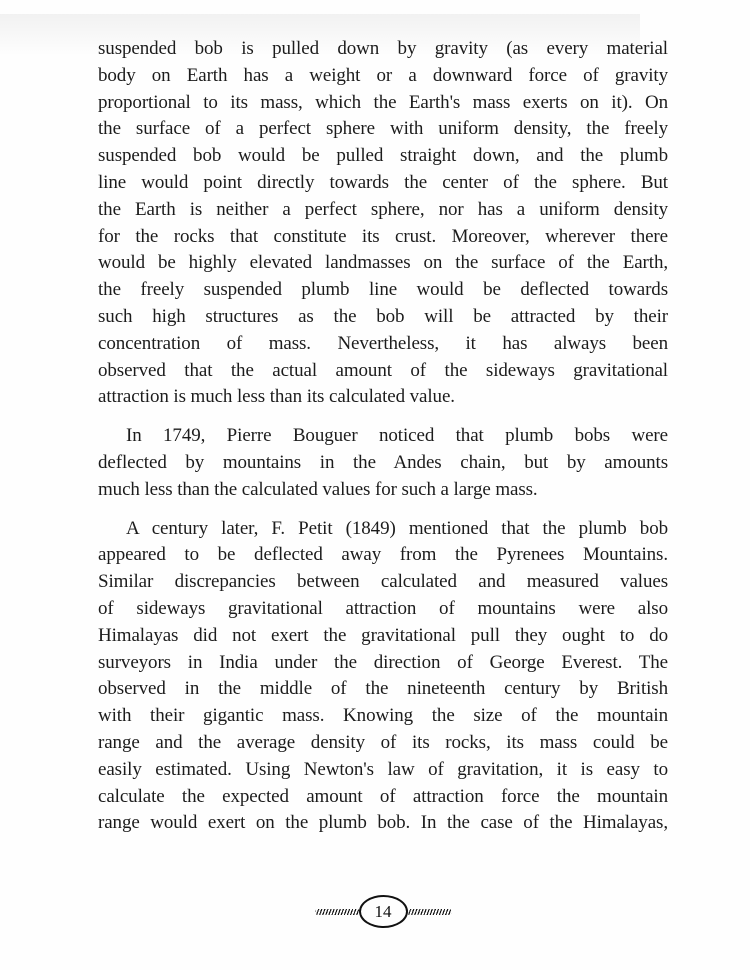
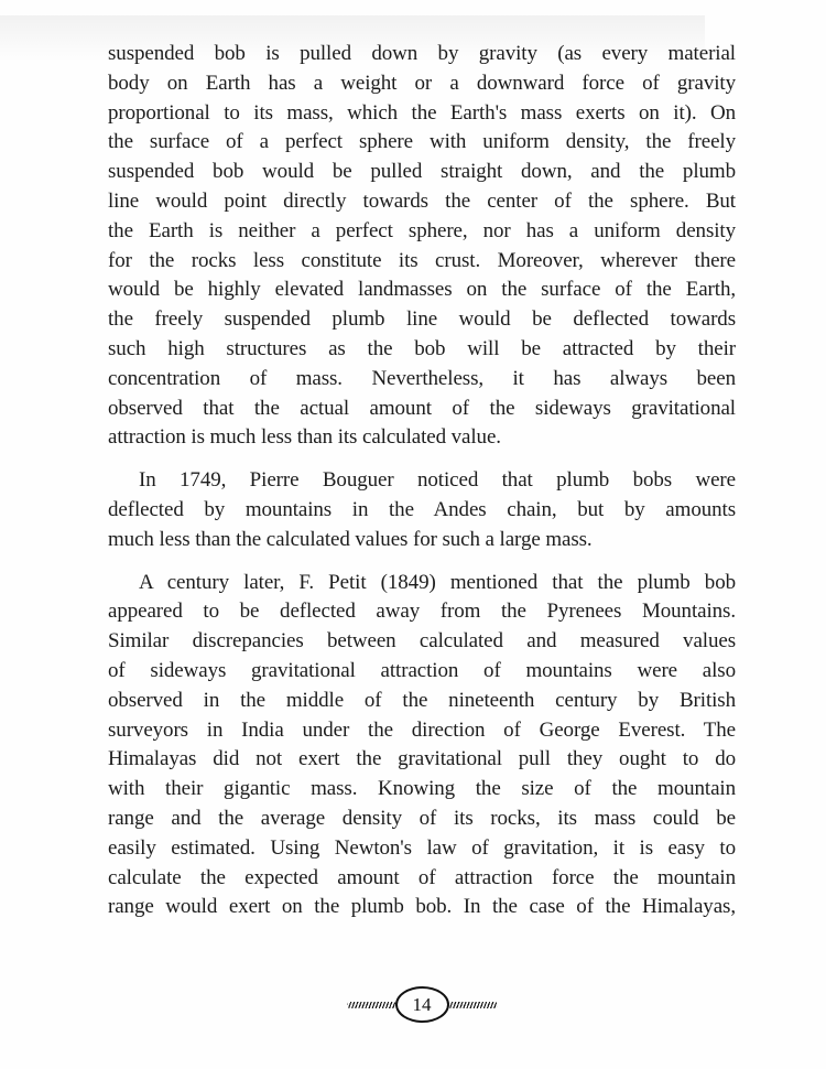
  suspended bob is pulled down by gravity (as every material
  body on Earth has a weight or a downward force of gravity
  proportional to its mass, which the Earth's mass exerts on it). On
  the surface of a perfect sphere with uniform density, the freely
  suspended bob would be pulled straight down, and the plumb
  line would point directly towards the center of the sphere. But
  the Earth is neither a perfect sphere, nor has a uniform density
- for the rocks that constitute its crust. Moreover, wherever there
+ for the rocks less constitute its crust. Moreover, wherever there
  would be highly elevated landmasses on the surface of the Earth,
  the freely suspended plumb line would be deflected towards
  such high structures as the bob will be attracted by their
  concentration of mass. Nevertheless, it has always been
  observed that the actual amount of the sideways gravitational
  attraction is much less than its calculated value.
  In 1749, Pierre Bouguer noticed that plumb bobs were
  deflected by mountains in the Andes chain, but by amounts
  much less than the calculated values for such a large mass.
  A century later, F. Petit (1849) mentioned that the plumb bob
  appeared to be deflected away from the Pyrenees Mountains.
  Similar discrepancies between calculated and measured values
  of sideways gravitational attraction of mountains were also
- Himalayas did not exert the gravitational pull they ought to do
+ observed in the middle of the nineteenth century by British
  surveyors in India under the direction of George Everest. The
- observed in the middle of the nineteenth century by British
+ Himalayas did not exert the gravitational pull they ought to do
  with their gigantic mass. Knowing the size of the mountain
  range and the average density of its rocks, its mass could be
  easily estimated. Using Newton's law of gravitation, it is easy to
  calculate the expected amount of attraction force the mountain
  range would exert on the plumb bob. In the case of the Himalayas,
  14
